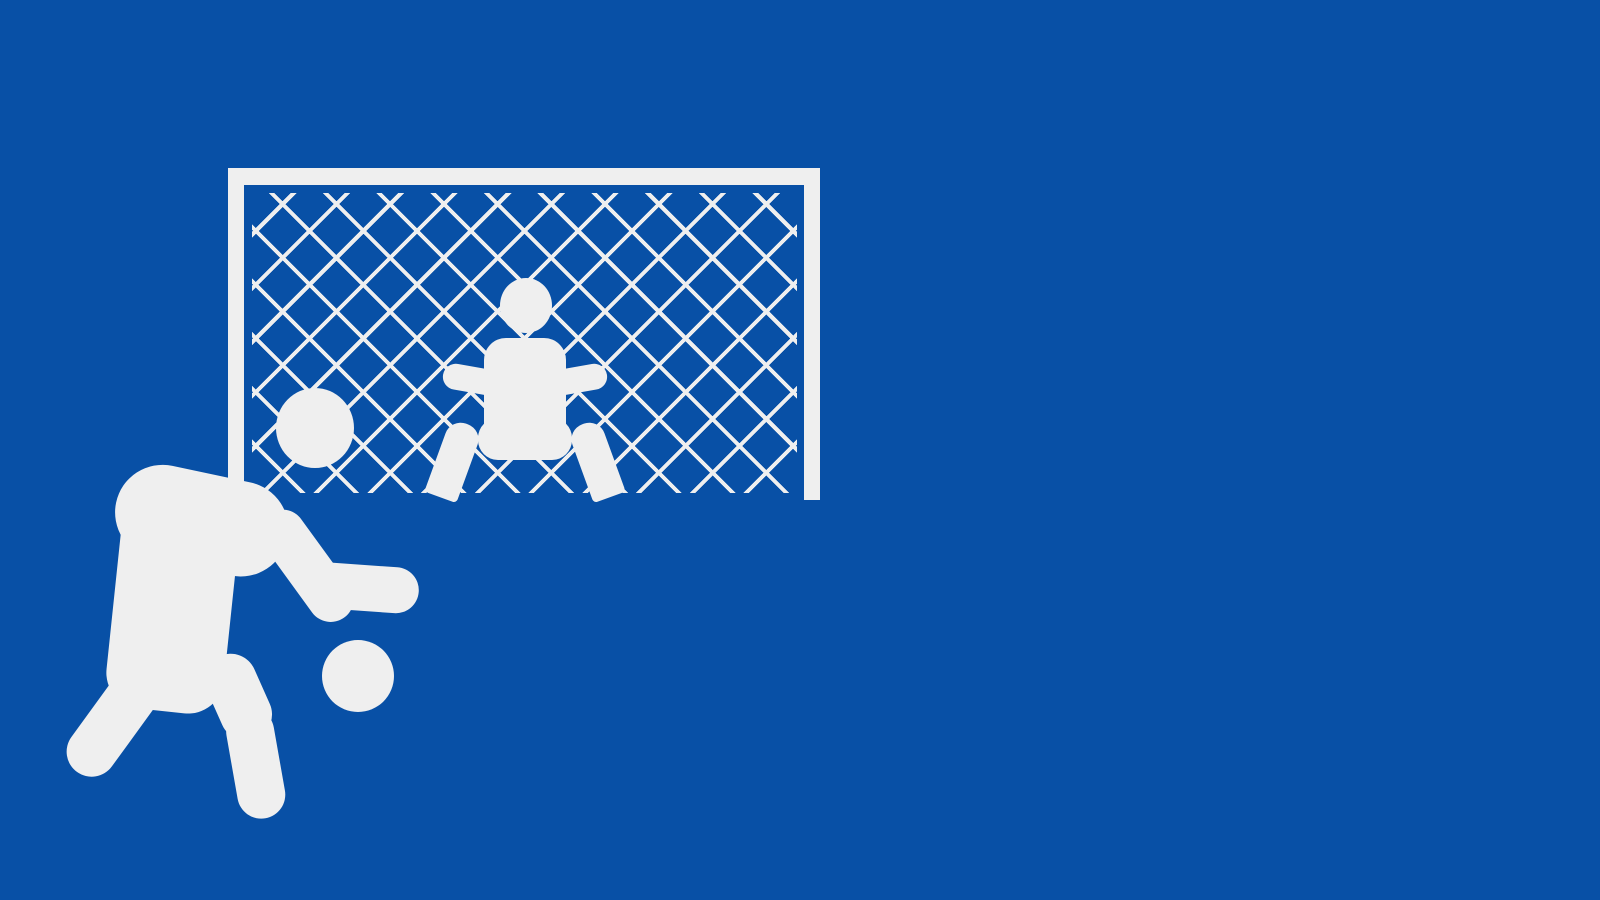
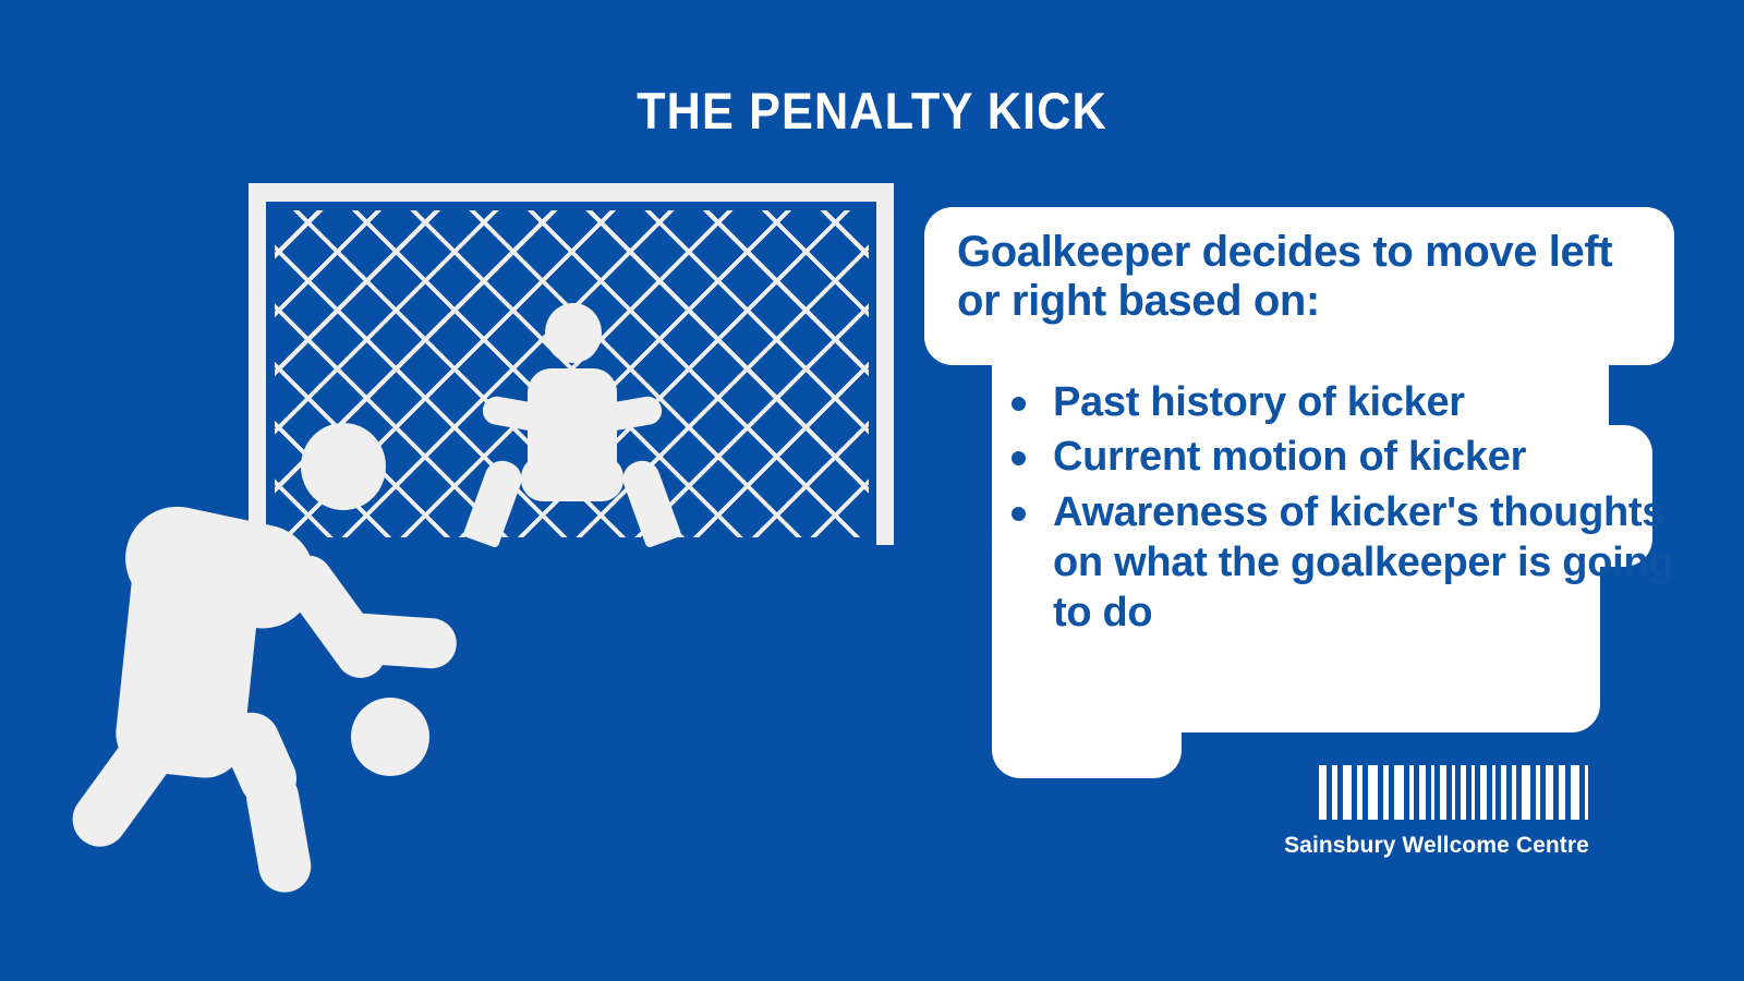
+ THE PENALTY KICK
+ Goalkeeper decides to move left or right based on:
+ Past history of kicker
+ Current motion of kicker
+ Awareness of kicker's thoughts on what the goalkeeper is going to do
+ Sainsbury Wellcome Centre
